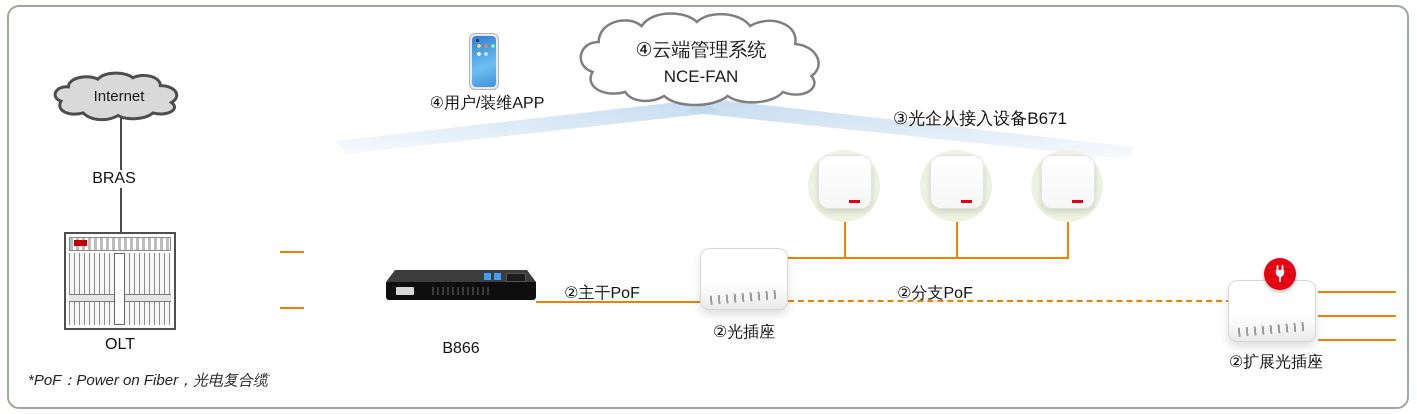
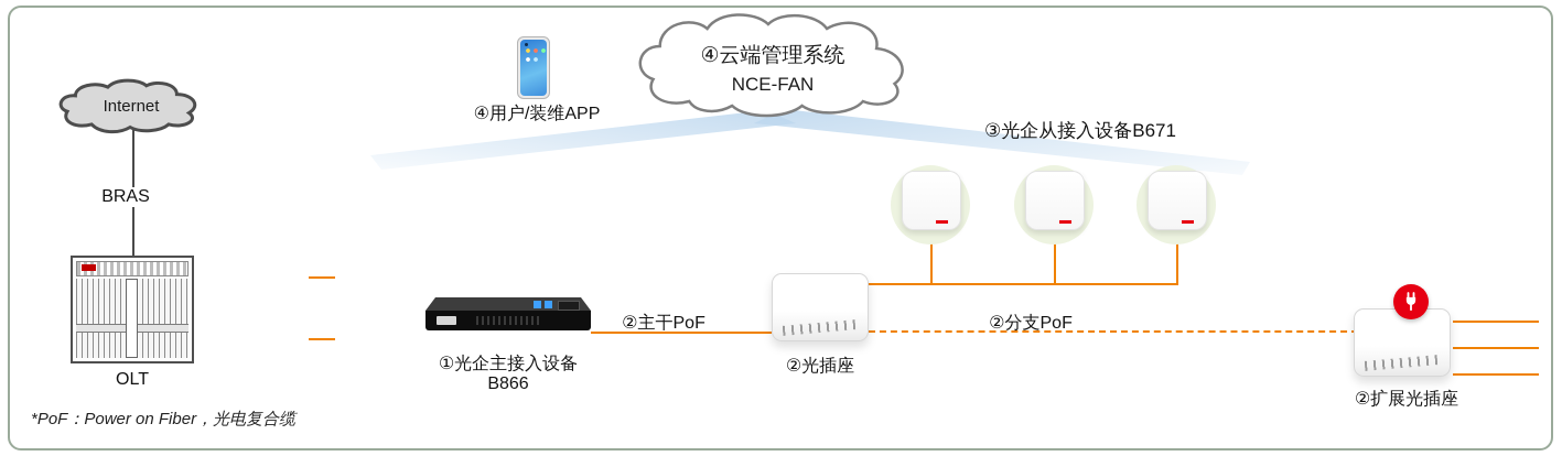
  Internet
  BRAS
  OLT
  ④用户/装维APP
  ④云端管理系统
  NCE-FAN
+ ①光企主接入设备
  B866
  ②主干PoF
  ②光插座
  ③光企从接入设备B671
  ②分支PoF
  ②扩展光插座
  *PoF：Power on Fiber，光电复合缆
